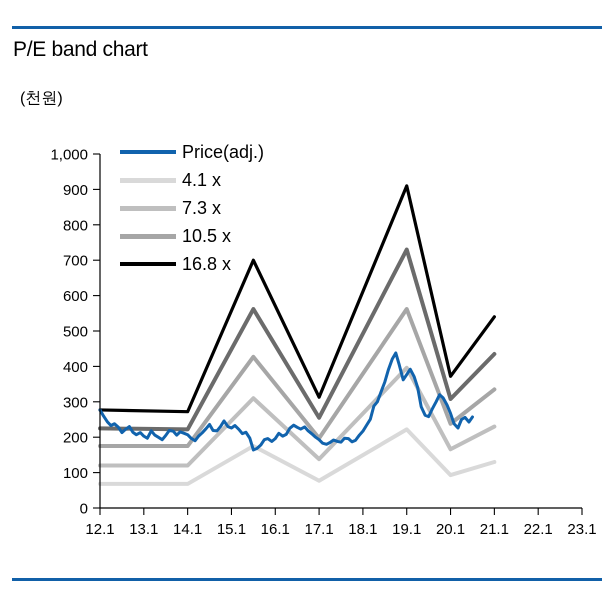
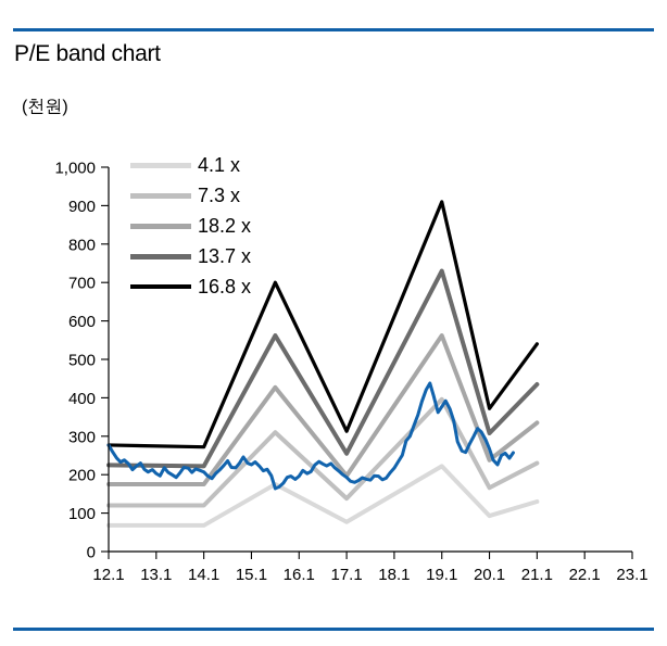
  P/E band chart
  (천원)
  0
  100
  200
  300
  400
  500
  600
  700
  800
  900
  1,000
  12.1
  13.1
  14.1
  15.1
  16.1
  17.1
  18.1
  19.1
  20.1
  21.1
  22.1
  23.1
- Price(adj.)
  4.1 x
  7.3 x
- 10.5 x
+ 18.2 x
+ 13.7 x
  16.8 x
